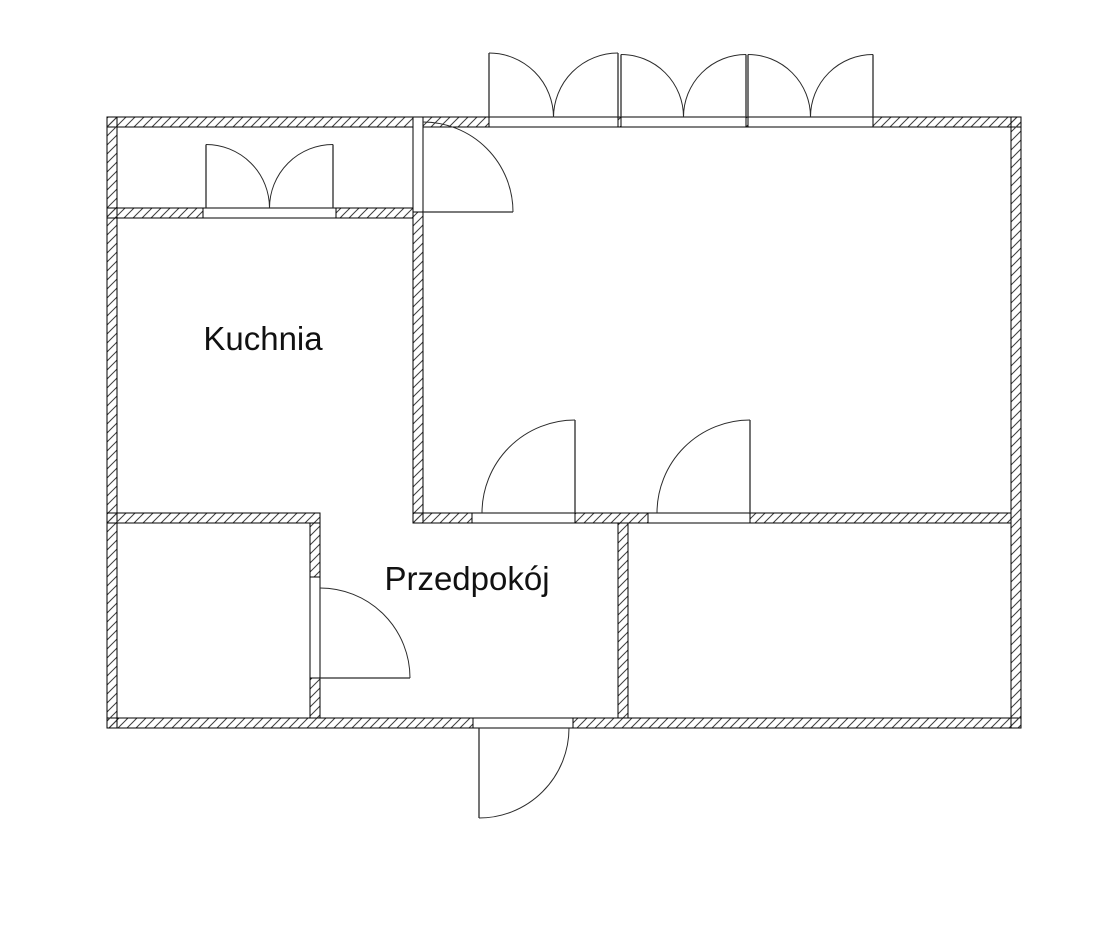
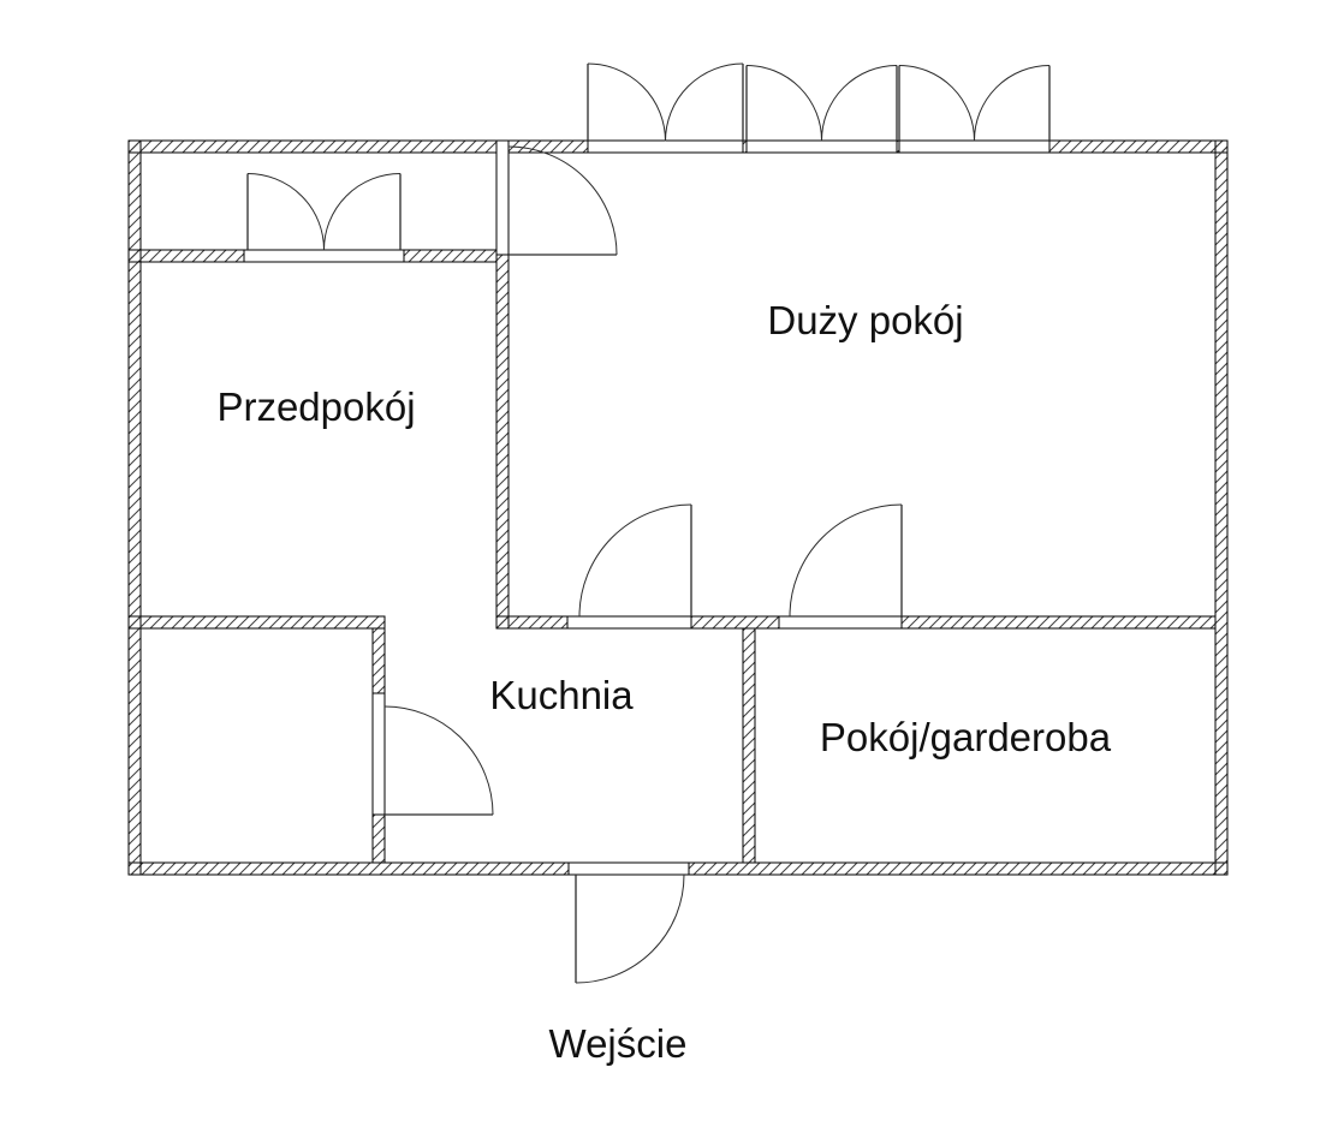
- Kuchnia
+ Przedpokój
+ Duży pokój
- Przedpokój
+ Kuchnia
+ Pokój/garderoba
+ Wejście
